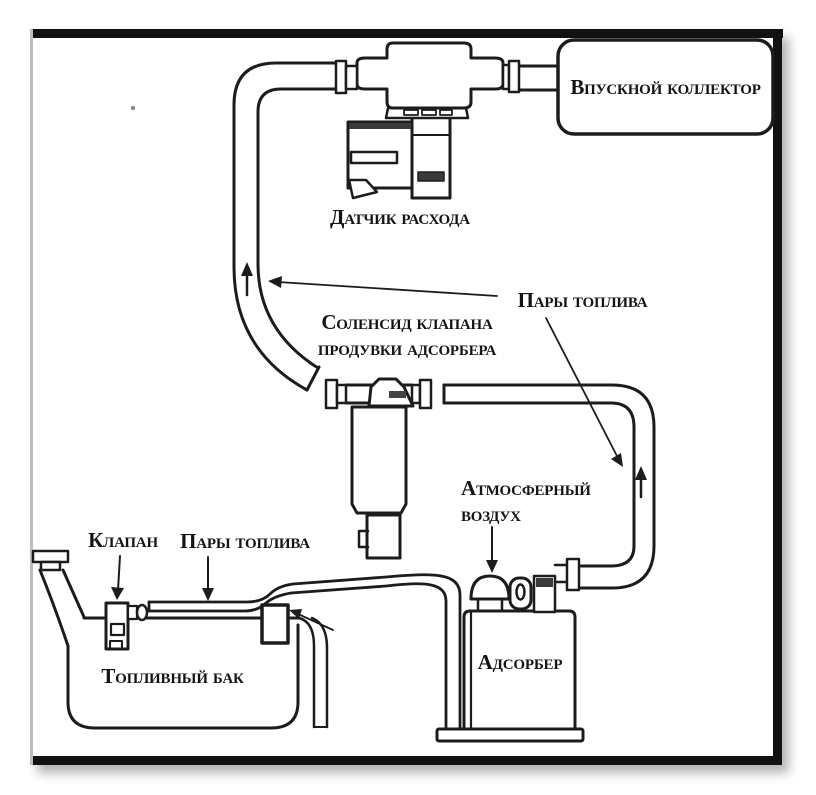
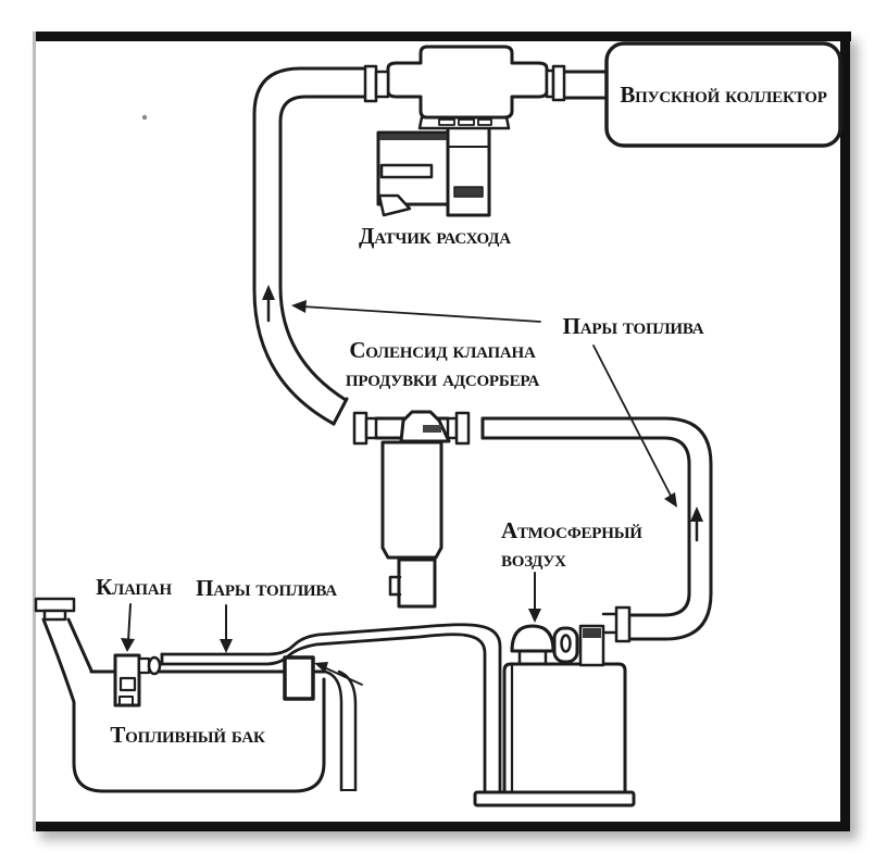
  Впускной коллектор
  Датчик расхода
  Пары топлива
  Соленсид клапана продувки адсорбера
  Атмосферный воздух
  Клапан
  Пары топлива
  Топливный бак
- Адсорбер
